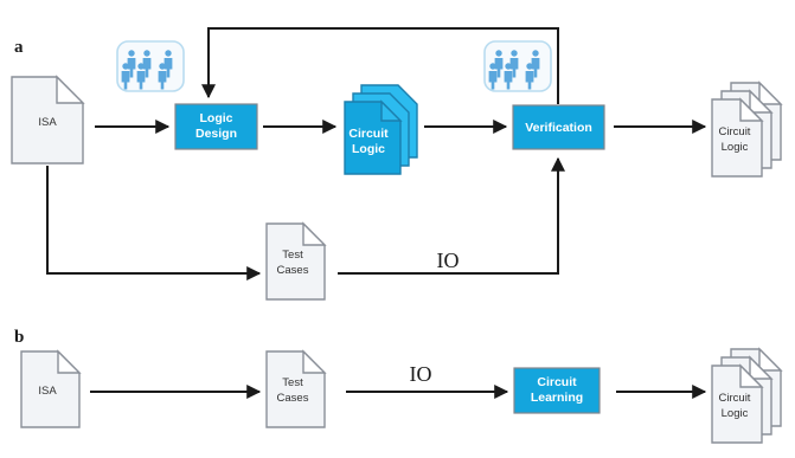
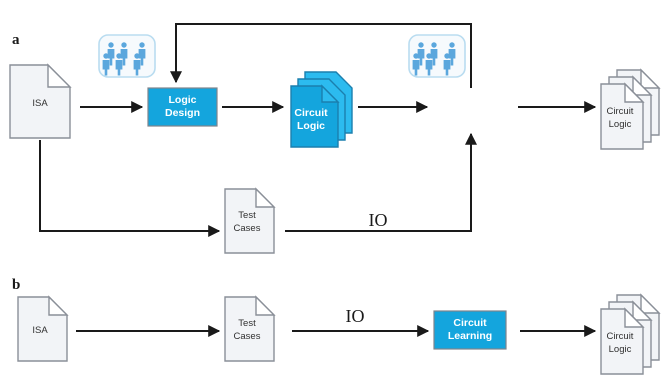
  a
  ISA
  Logic
  Design
  Circuit
  Logic
- Verification
  Circuit
  Logic
  Test
  Cases
  IO
  b
  ISA
  Test
  Cases
  Circuit
  Learning
  Circuit
  Logic
  IO
